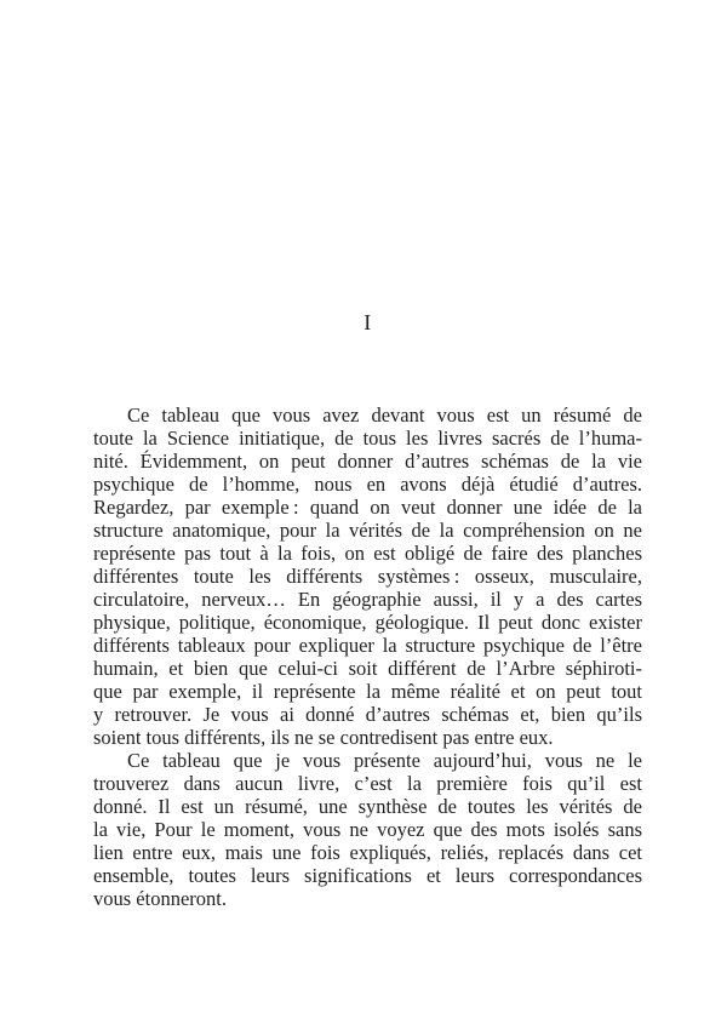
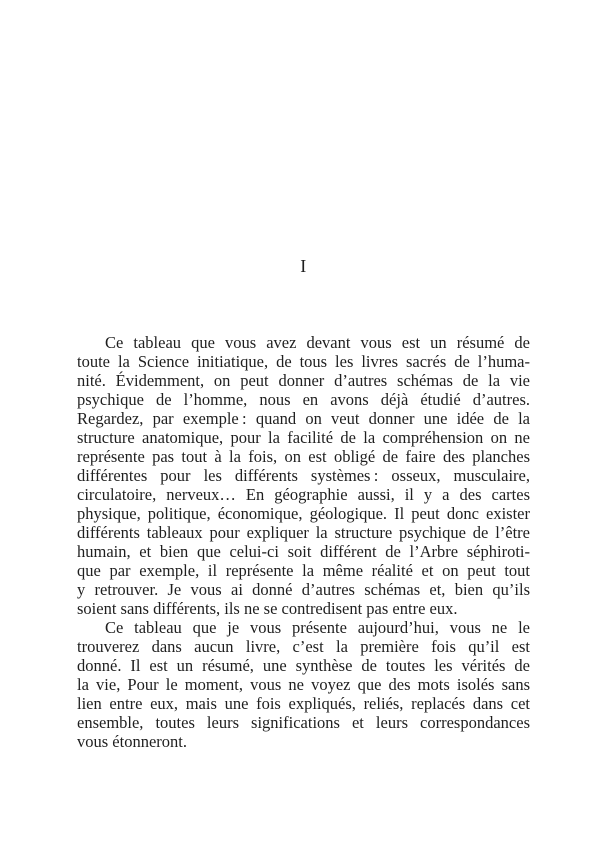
  I
  Ce tableau que vous avez devant vous est un résumé de
  toute la Science initiatique, de tous les livres sacrés de l’huma-
  nité. Évidemment, on peut donner d’autres schémas de la vie
  psychique de l’homme, nous en avons déjà étudié d’autres.
  Regardez, par exemple : quand on veut donner une idée de la
- structure anatomique, pour la vérités de la compréhension on ne
+ structure anatomique, pour la facilité de la compréhension on ne
  représente pas tout à la fois, on est obligé de faire des planches
- différentes toute les différents systèmes : osseux, musculaire,
+ différentes pour les différents systèmes : osseux, musculaire,
  circulatoire, nerveux… En géographie aussi, il y a des cartes
  physique, politique, économique, géologique. Il peut donc exister
  différents tableaux pour expliquer la structure psychique de l’être
  humain, et bien que celui-ci soit différent de l’Arbre séphiroti-
  que par exemple, il représente la même réalité et on peut tout
  y retrouver. Je vous ai donné d’autres schémas et, bien qu’ils
- soient tous différents, ils ne se contredisent pas entre eux.
+ soient sans différents, ils ne se contredisent pas entre eux.
  Ce tableau que je vous présente aujourd’hui, vous ne le
  trouverez dans aucun livre, c’est la première fois qu’il est
  donné. Il est un résumé, une synthèse de toutes les vérités de
  la vie, Pour le moment, vous ne voyez que des mots isolés sans
  lien entre eux, mais une fois expliqués, reliés, replacés dans cet
  ensemble, toutes leurs significations et leurs correspondances
  vous étonneront.
